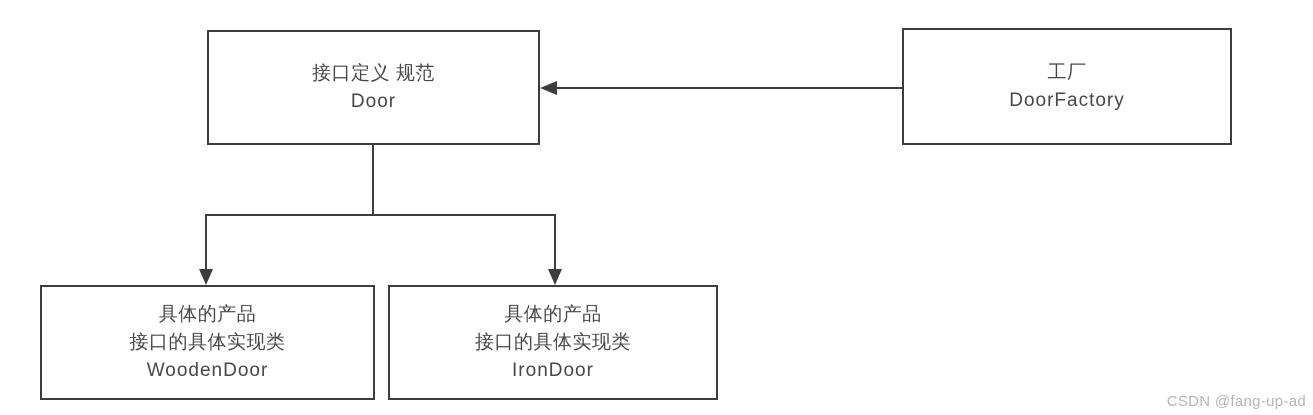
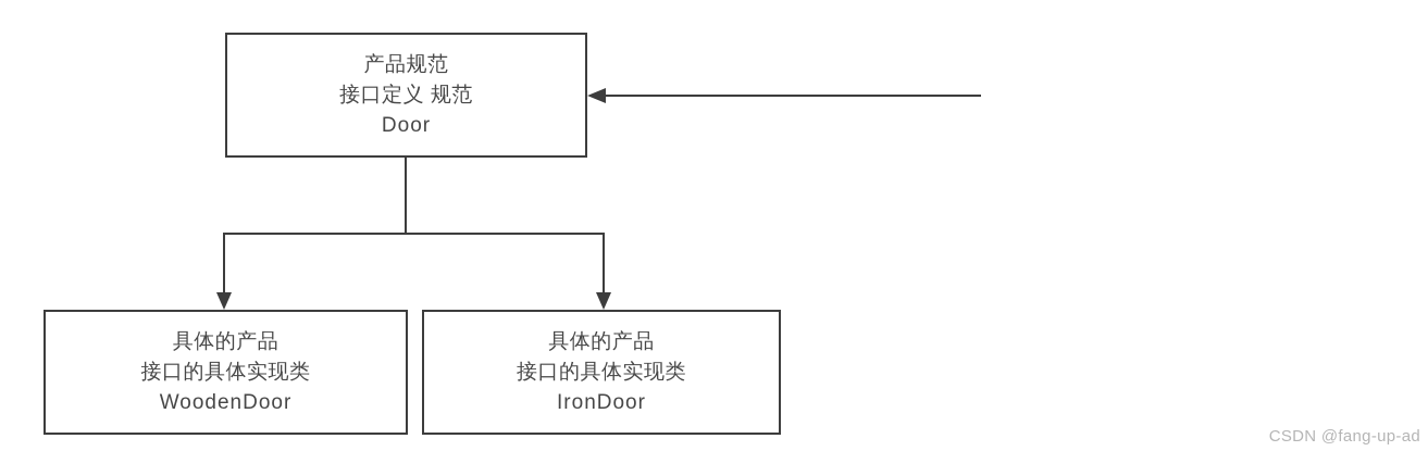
+ 产品规范
  接口定义 规范
  Door
- 工厂
- DoorFactory
  具体的产品
  接口的具体实现类
  WoodenDoor
  具体的产品
  接口的具体实现类
  IronDoor
  CSDN @fang-up-ad
